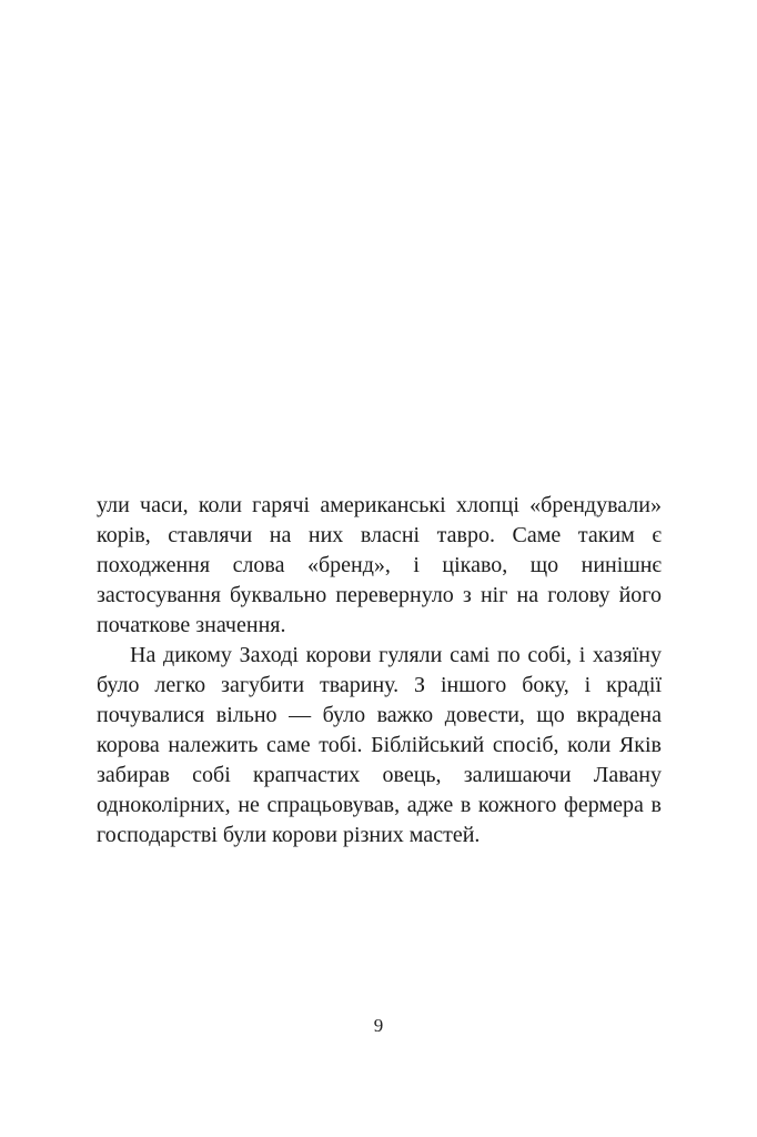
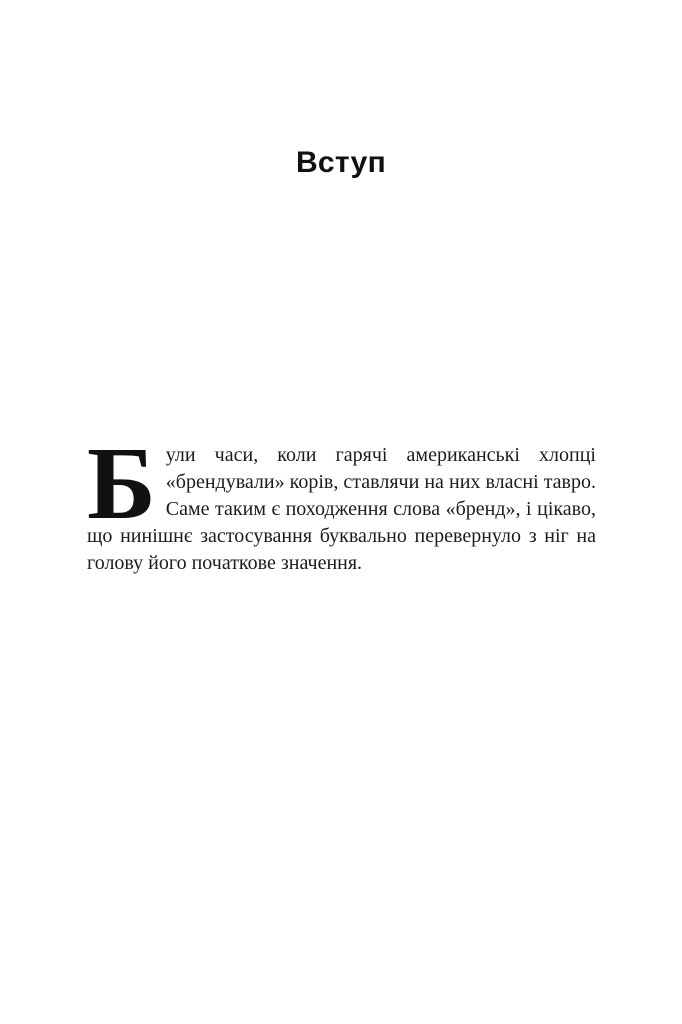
+ Вступ
+ Б
  ули часи, коли гарячі американські хлопці «брендували» корів, ставлячи на них власні тавро. Саме таким є походження слова «бренд», і цікаво, що нинішнє застосування буквально перевернуло з ніг на голову його початкове значення.
- На дикому Заході корови гуляли самі по собі, і хазяїну було легко загубити тварину. З іншого боку, і крадії почувалися вільно — було важко довести, що вкрадена корова належить саме тобі. Біблійський спосіб, коли Яків забирав собі крапчастих овець, залишаючи Лавану одноколірних, не спрацьовував, адже в кожного фермера в господарстві були корови різних мастей.
- 9
